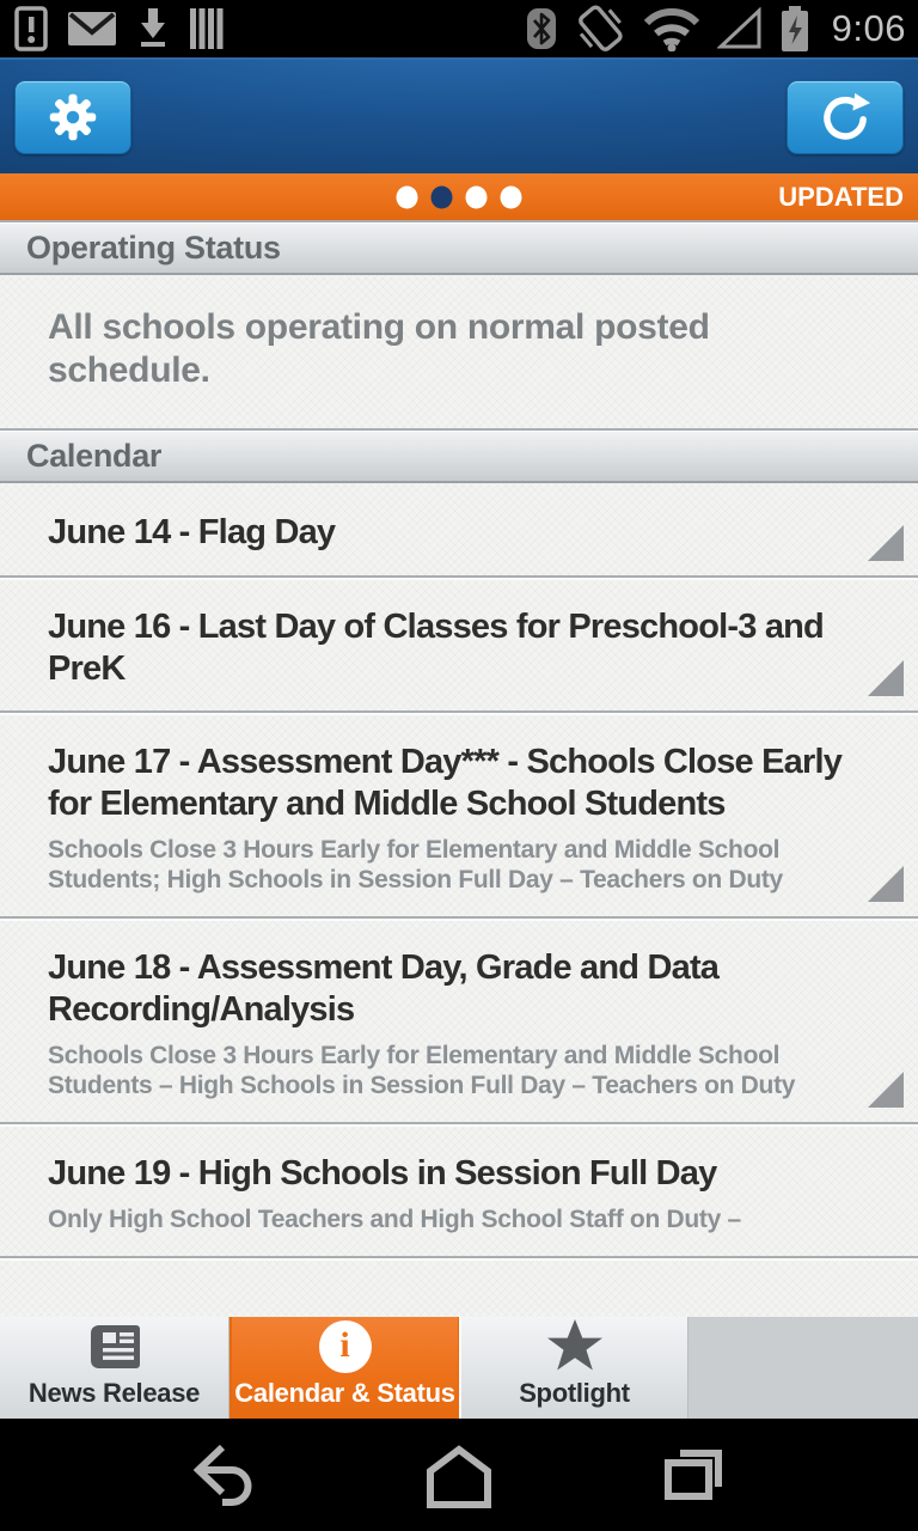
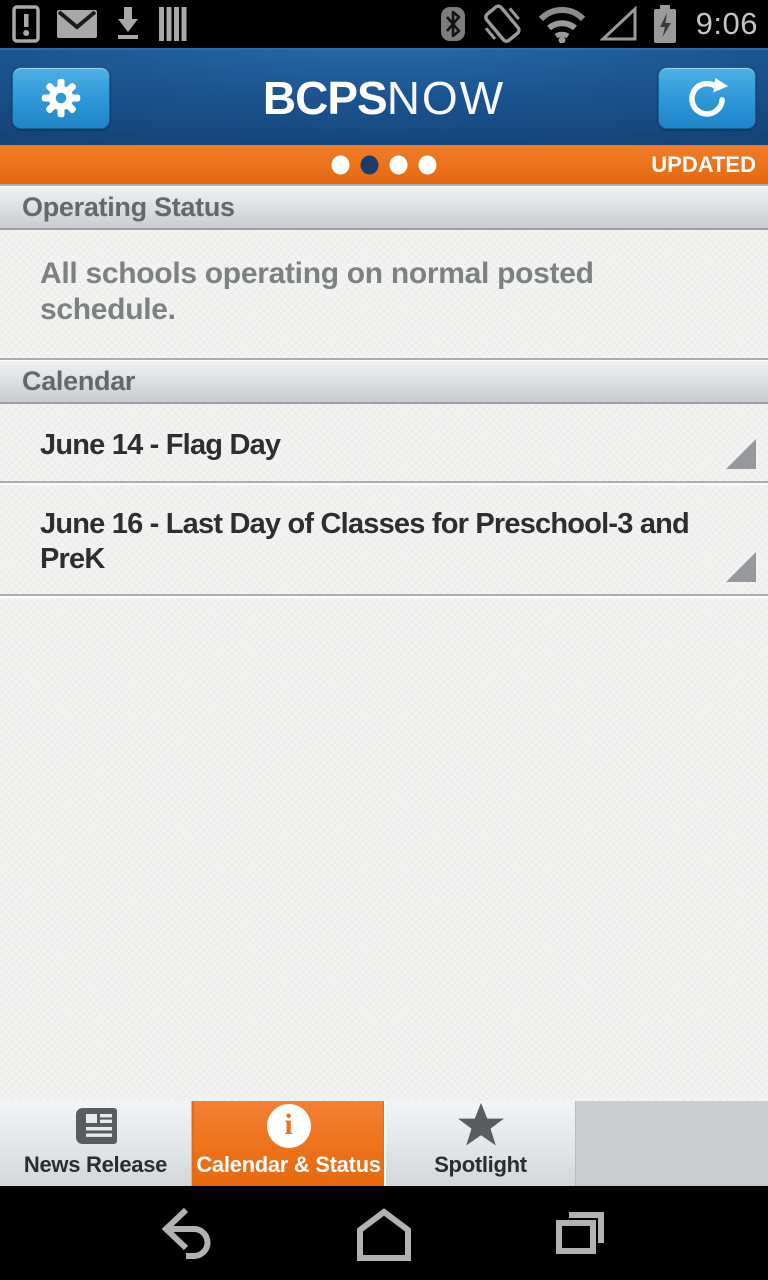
  9:06
+ BCPS
+ NOW
  UPDATED
  Operating Status
  All schools operating on normal posted schedule.
  Calendar
  June 14 - Flag Day
  June 16 - Last Day of Classes for Preschool-3 and PreK
- June 17 - Assessment Day*** - Schools Close Early for Elementary and Middle School Students
- Schools Close 3 Hours Early for Elementary and Middle School Students; High Schools in Session Full Day – Teachers on Duty
- June 18 - Assessment Day, Grade and Data Recording/Analysis
- Schools Close 3 Hours Early for Elementary and Middle School Students – High Schools in Session Full Day – Teachers on Duty
- June 19 - High Schools in Session Full Day
- Only High School Teachers and High School Staff on Duty –
  News Release
  i
  Calendar & Status
  Spotlight
